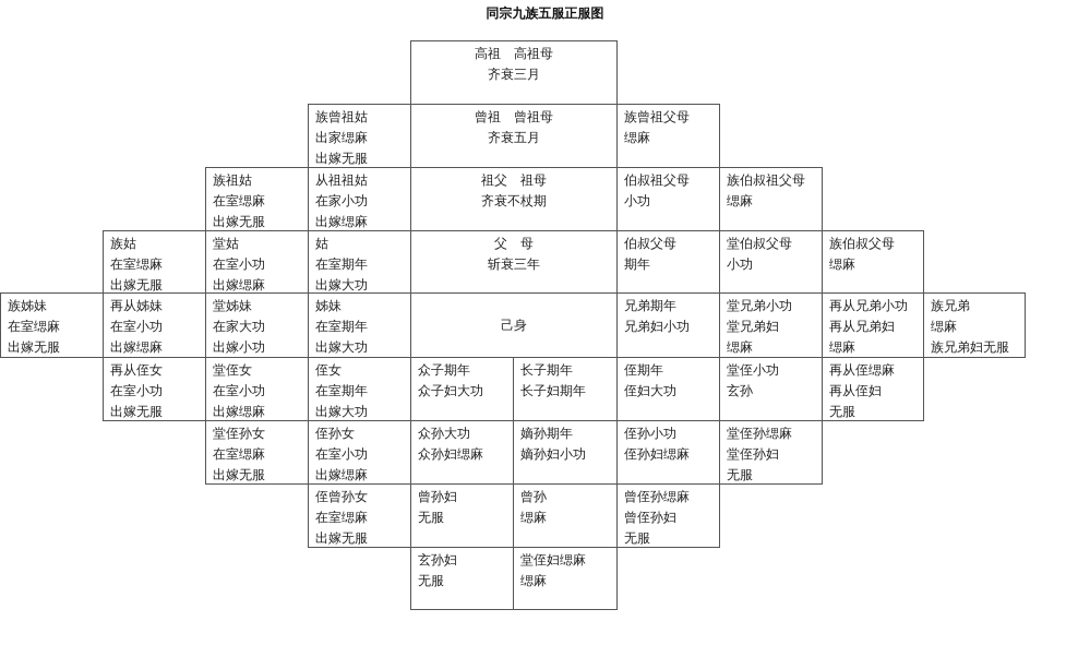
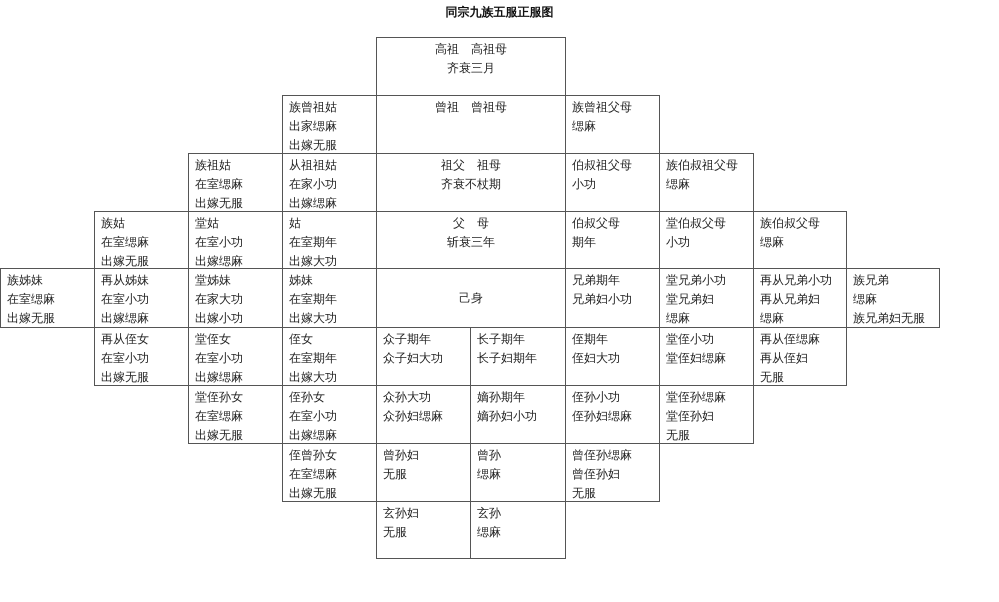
  同宗九族五服正服图
  高祖 高祖母
  齐衰三月
  族曾祖姑
  出家缌麻
  出嫁无服
  曾祖 曾祖母
- 齐衰五月
  族曾祖父母
  缌麻
  族祖姑
  在室缌麻
  出嫁无服
  从祖祖姑
  在家小功
  出嫁缌麻
  祖父 祖母
  齐衰不杖期
  伯叔祖父母
  小功
  族伯叔祖父母
  缌麻
  族姑
  在室缌麻
  出嫁无服
  堂姑
  在室小功
  出嫁缌麻
  姑
  在室期年
  出嫁大功
  父 母
  斩衰三年
  伯叔父母
  期年
  堂伯叔父母
  小功
  族伯叔父母
  缌麻
  族姊妹
  在室缌麻
  出嫁无服
  再从姊妹
  在室小功
  出嫁缌麻
  堂姊妹
  在家大功
  出嫁小功
  姊妹
  在室期年
  出嫁大功
  己身
  兄弟期年
  兄弟妇小功
  堂兄弟小功
  堂兄弟妇
  缌麻
  再从兄弟小功
  再从兄弟妇
  缌麻
  族兄弟
  缌麻
  族兄弟妇无服
  再从侄女
  在室小功
  出嫁无服
  堂侄女
  在室小功
  出嫁缌麻
  侄女
  在室期年
  出嫁大功
  众子期年
  众子妇大功
  长子期年
  长子妇期年
  侄期年
  侄妇大功
  堂侄小功
- 玄孙
+ 堂侄妇缌麻
  再从侄缌麻
  再从侄妇
  无服
  堂侄孙女
  在室缌麻
  出嫁无服
  侄孙女
  在室小功
  出嫁缌麻
  众孙大功
  众孙妇缌麻
  嫡孙期年
  嫡孙妇小功
  侄孙小功
  侄孙妇缌麻
  堂侄孙缌麻
  堂侄孙妇
  无服
  侄曾孙女
  在室缌麻
  出嫁无服
  曾孙妇
  无服
  曾孙
  缌麻
  曾侄孙缌麻
  曾侄孙妇
  无服
  玄孙妇
  无服
- 堂侄妇缌麻
+ 玄孙
  缌麻
